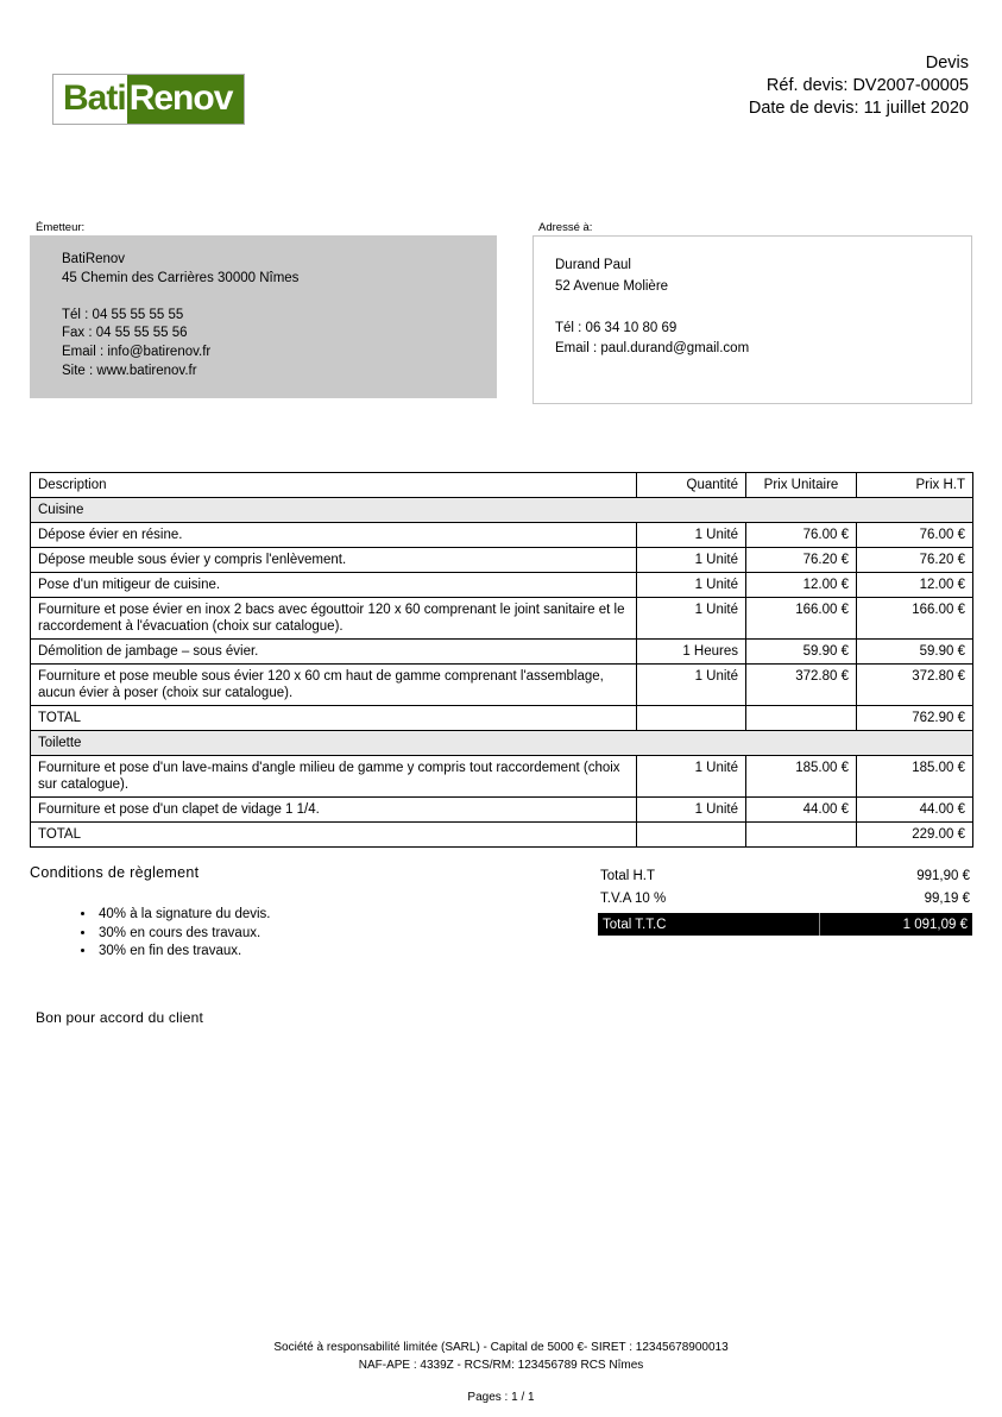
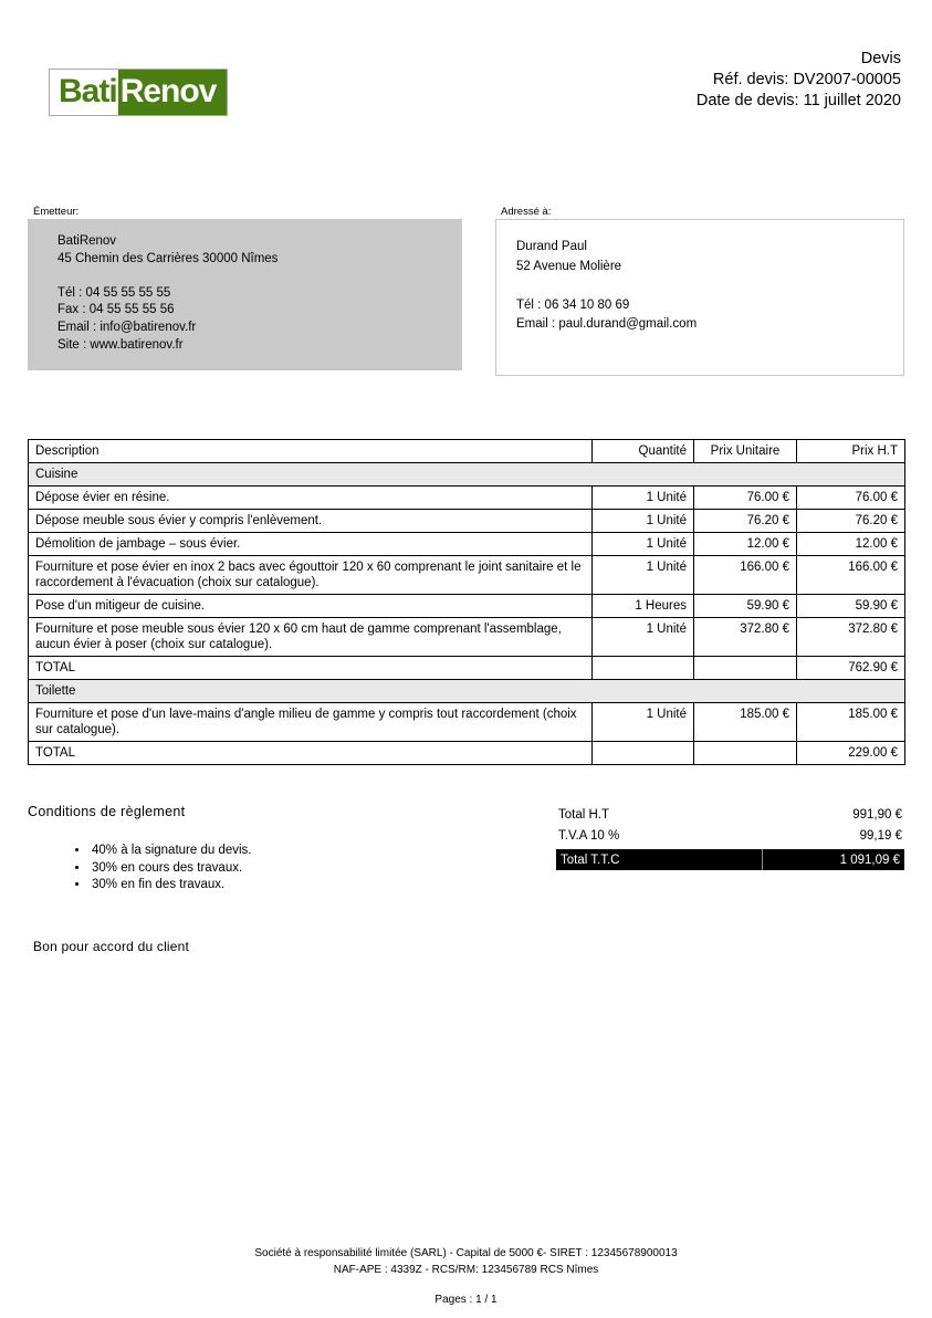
  Bati
  Renov
  Devis
  Réf. devis: DV2007-00005
  Date de devis: 11 juillet 2020
  Émetteur:
  BatiRenov
  45 Chemin des Carrières 30000 Nîmes
  Tél : 04 55 55 55 55
  Fax : 04 55 55 55 56
  Email : info@batirenov.fr
  Site : www.batirenov.fr
  Adressé à:
  Durand Paul
  52 Avenue Molière
  Tél : 06 34 10 80 69
  Email : paul.durand@gmail.com
  Description	Quantité	Prix Unitaire	Prix H.T
  Cuisine
  Dépose évier en résine.	1 Unité	76.00 €	76.00 €
  Dépose meuble sous évier y compris l'enlèvement.	1 Unité	76.20 €	76.20 €
- Pose d'un mitigeur de cuisine.	1 Unité	12.00 €	12.00 €
+ Démolition de jambage – sous évier.	1 Unité	12.00 €	12.00 €
  Fourniture et pose évier en inox 2 bacs avec égouttoir 120 x 60 comprenant le joint sanitaire et le raccordement à l'évacuation (choix sur catalogue).	1 Unité	166.00 €	166.00 €
- Démolition de jambage – sous évier.	1 Heures	59.90 €	59.90 €
+ Pose d'un mitigeur de cuisine.	1 Heures	59.90 €	59.90 €
  Fourniture et pose meuble sous évier 120 x 60 cm haut de gamme comprenant l'assemblage, aucun évier à poser (choix sur catalogue).	1 Unité	372.80 €	372.80 €
  TOTAL			762.90 €
  Toilette
  Fourniture et pose d'un lave-mains d'angle milieu de gamme y compris tout raccordement (choix sur catalogue).	1 Unité	185.00 €	185.00 €
- Fourniture et pose d'un clapet de vidage 1 1/4.	1 Unité	44.00 €	44.00 €
  TOTAL			229.00 €
  Conditions de règlement
  40% à la signature du devis.
  30% en cours des travaux.
  30% en fin des travaux.
  Total H.T
  991,90 €
  T.V.A 10 %
  99,19 €
  Total T.T.C
  1 091,09 €
  Bon pour accord du client
  Société à responsabilité limitée (SARL) - Capital de 5000 €- SIRET : 12345678900013
  NAF-APE : 4339Z - RCS/RM: 123456789 RCS Nîmes
  Pages : 1 / 1
